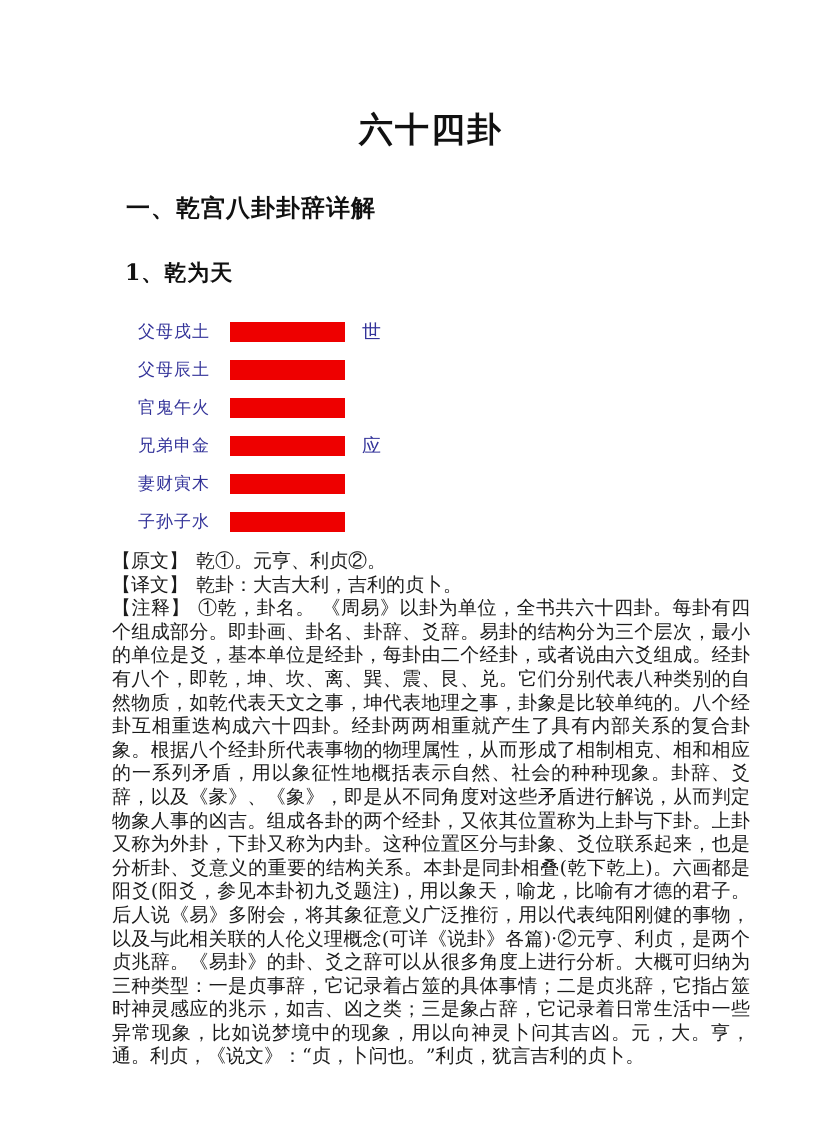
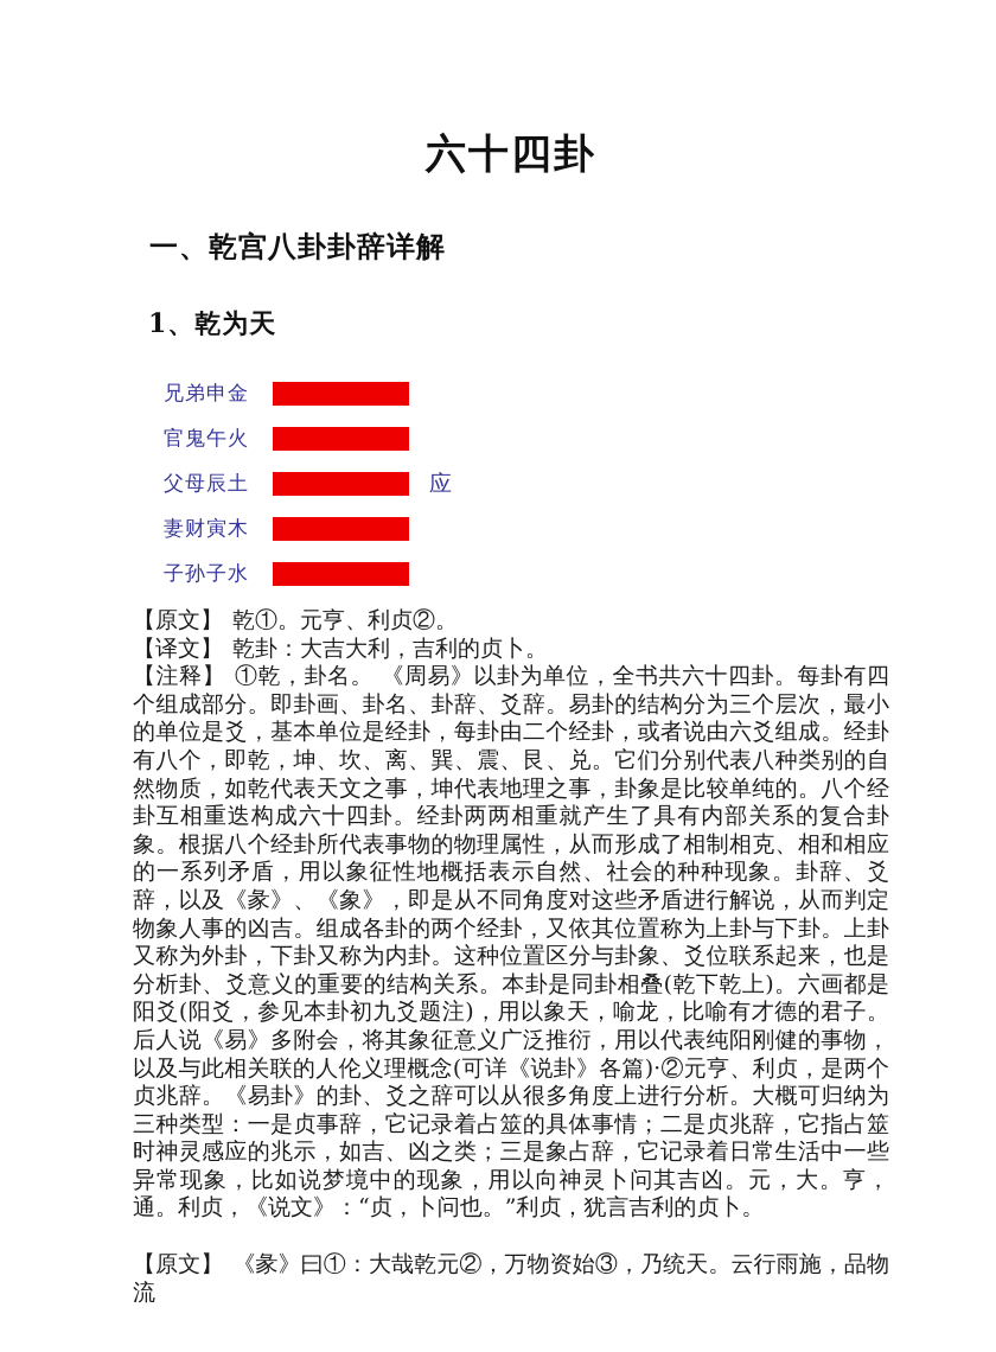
  六十四卦
  一、乾宫八卦卦辞详解
  1、乾为天
- 父母戌土
- 世
- 父母辰土
+ 兄弟申金
  官鬼午火
- 兄弟申金
+ 父母辰土
  应
  妻财寅木
  子孙子水
  【原文】 乾①。元亨、利贞②。
  【译文】 乾卦：大吉大利，吉利的贞卜。
  【注释】 ①乾，卦名。 《周易》以卦为单位，全书共六十四卦。每卦有四个组成部分。即卦画、卦名、卦辞、爻辞。易卦的结构分为三个层次，最小的单位是爻，基本单位是经卦，每卦由二个经卦，或者说由六爻组成。经卦有八个，即乾，坤、坎、离、巽、震、艮、兑。它们分别代表八种类别的自然物质，如乾代表天文之事，坤代表地理之事，卦象是比较单纯的。八个经卦互相重迭构成六十四卦。经卦两两相重就产生了具有内部关系的复合卦象。根据八个经卦所代表事物的物理属性，从而形成了相制相克、相和相应的一系列矛盾，用以象征性地概括表示自然、社会的种种现象。卦辞、爻辞，以及《彖》、《象》，即是从不同角度对这些矛盾进行解说，从而判定物象人事的凶吉。组成各卦的两个经卦，又依其位置称为上卦与下卦。上卦又称为外卦，下卦又称为内卦。这种位置区分与卦象、爻位联系起来，也是分析卦、爻意义的重要的结构关系。本卦是同卦相叠(乾下乾上)。六画都是阳爻(阳爻，参见本卦初九爻题注)，用以象天，喻龙，比喻有才德的君子。后人说《易》多附会，将其象征意义广泛推衍，用以代表纯阳刚健的事物，以及与此相关联的人伦义理概念(可详《说卦》各篇)·②元亨、利贞，是两个贞兆辞。《易卦》的卦、爻之辞可以从很多角度上进行分析。大概可归纳为三种类型：一是贞事辞，它记录着占筮的具体事情；二是贞兆辞，它指占筮时神灵感应的兆示，如吉、凶之类；三是象占辞，它记录着日常生活中一些异常现象，比如说梦境中的现象，用以向神灵卜问其吉凶。元，大。亨，通。利贞，《说文》：“贞，卜问也。”利贞，犹言吉利的贞卜。
+ 【原文】 《彖》曰①：大哉乾元②，万物资始③，乃统天。云行雨施，品物流
